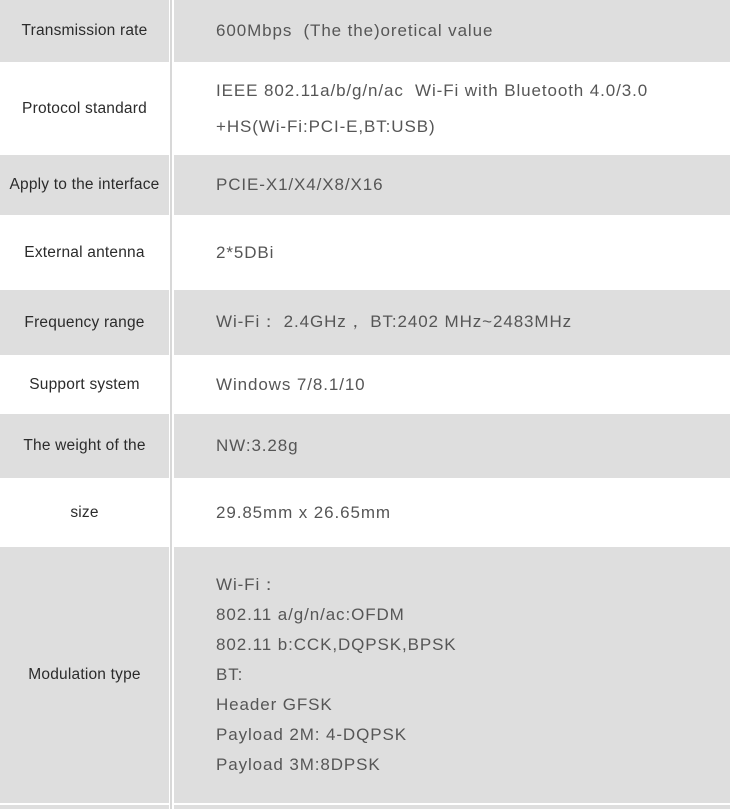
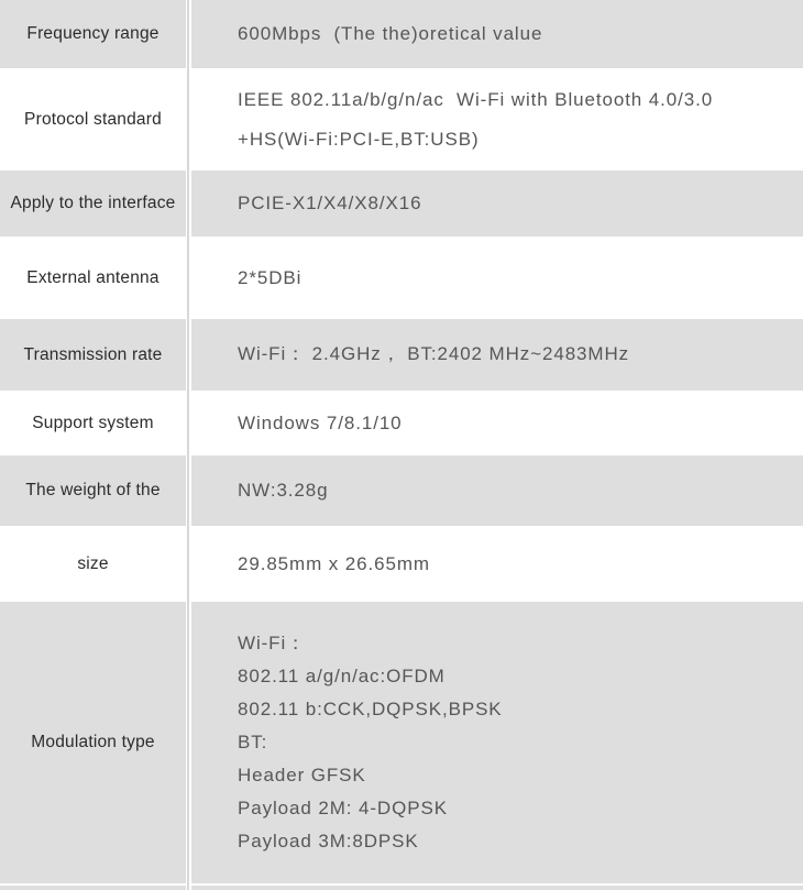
- Transmission rate
+ Frequency range
  600Mbps (The the)oretical value
  Protocol standard
  IEEE 802.11a/b/g/n/ac Wi-Fi with Bluetooth 4.0/3.0
  +HS(Wi-Fi:PCI-E,BT:USB)
  Apply to the interface
  PCIE-X1/X4/X8/X16
  External antenna
  2*5DBi
- Frequency range
+ Transmission rate
  Wi-Fi： 2.4GHz， BT:2402 MHz~2483MHz
  Support system
  Windows 7/8.1/10
  The weight of the
  NW:3.28g
  size
  29.85mm x 26.65mm
  Modulation type
  Wi-Fi：
  802.11 a/g/n/ac:OFDM
  802.11 b:CCK,DQPSK,BPSK
  BT:
  Header GFSK
  Payload 2M: 4-DQPSK
  Payload 3M:8DPSK
